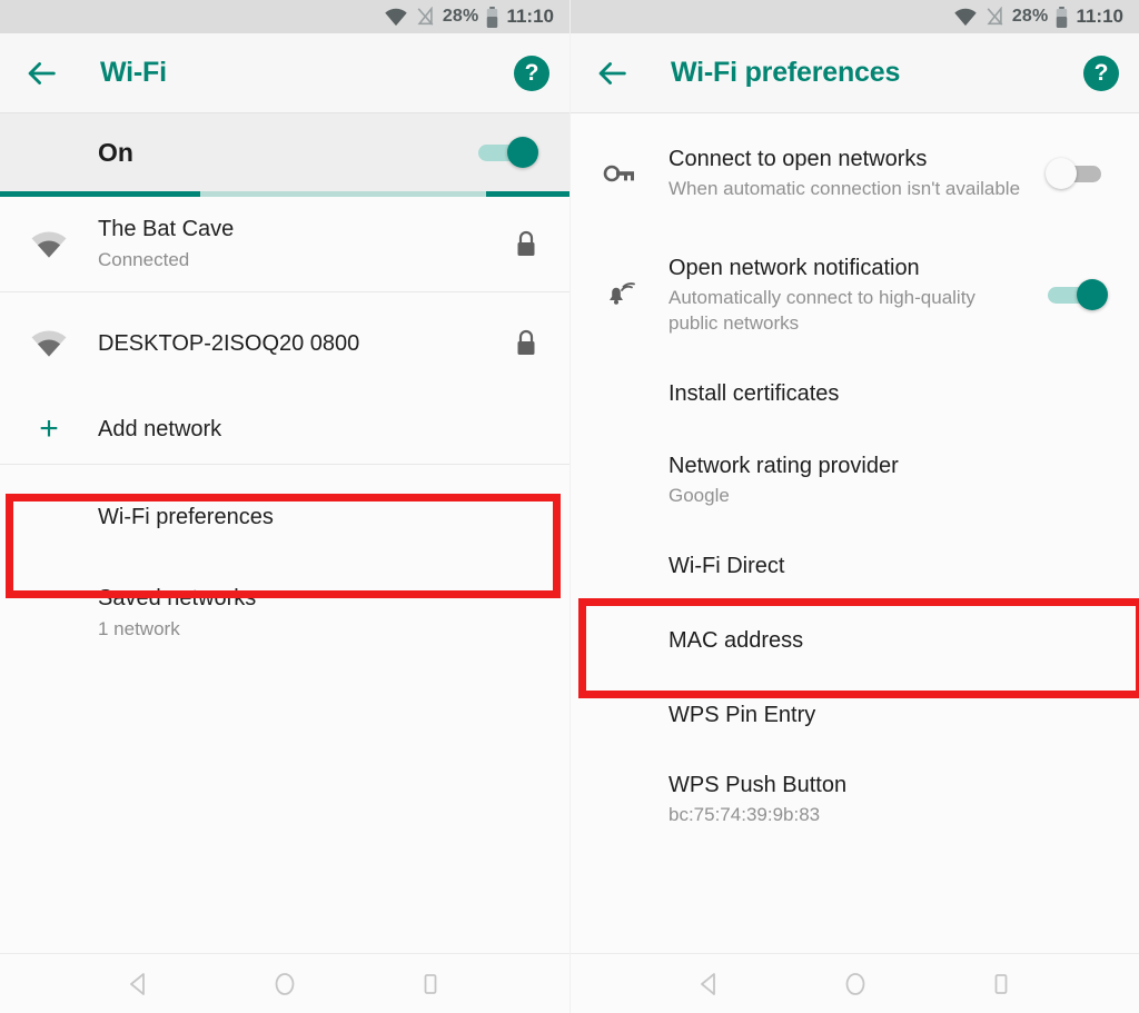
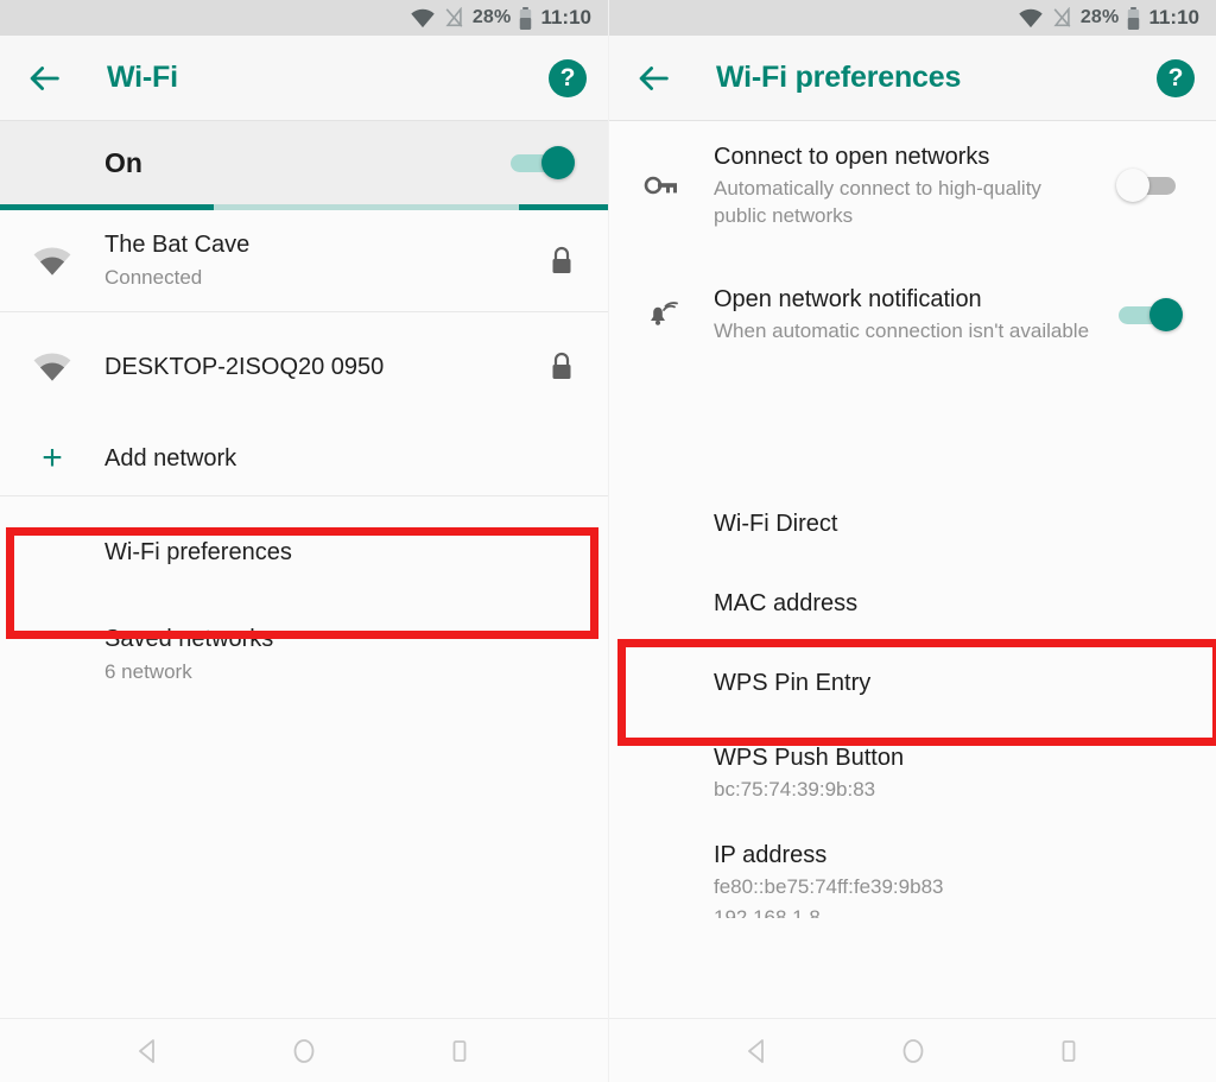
  28%
  11:10
  Wi-Fi
  ?
  On
  The Bat Cave
  Connected
- DESKTOP-2ISOQ20 0800
+ DESKTOP-2ISOQ20 0950
  +
  Add network
  Wi-Fi preferences
  Saved networks
- 1 network
+ 6 network
  28%
  11:10
  Wi-Fi preferences
  ?
  Connect to open networks
- When automatic connection isn't available
+ Automatically connect to high-quality public networks
  Open network notification
- Automatically connect to high-quality public networks
+ When automatic connection isn't available
- Install certificates
- Network rating provider
- Google
  Wi-Fi Direct
  MAC address
  WPS Pin Entry
  WPS Push Button
  bc:75:74:39:9b:83
+ IP address
+ fe80::be75:74ff:fe39:9b83
+ 192.168.1.8
